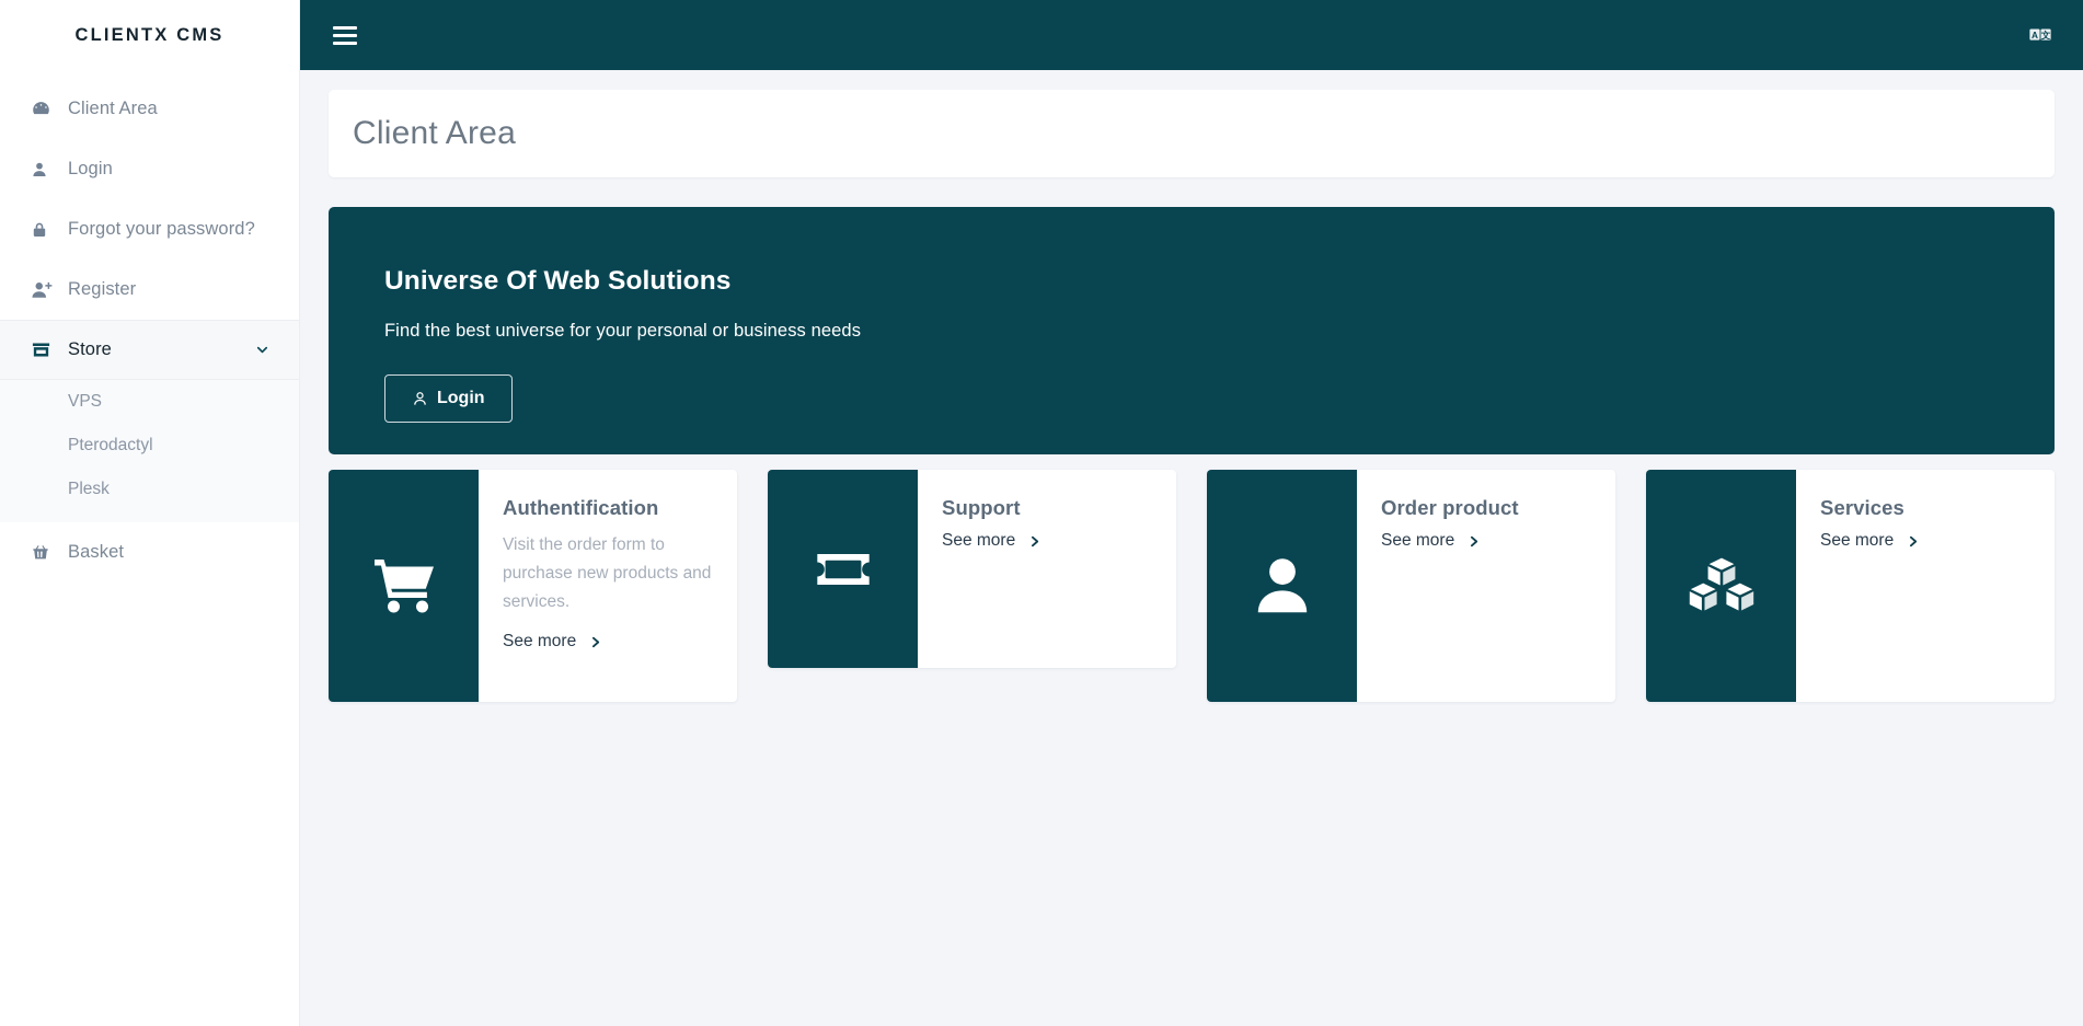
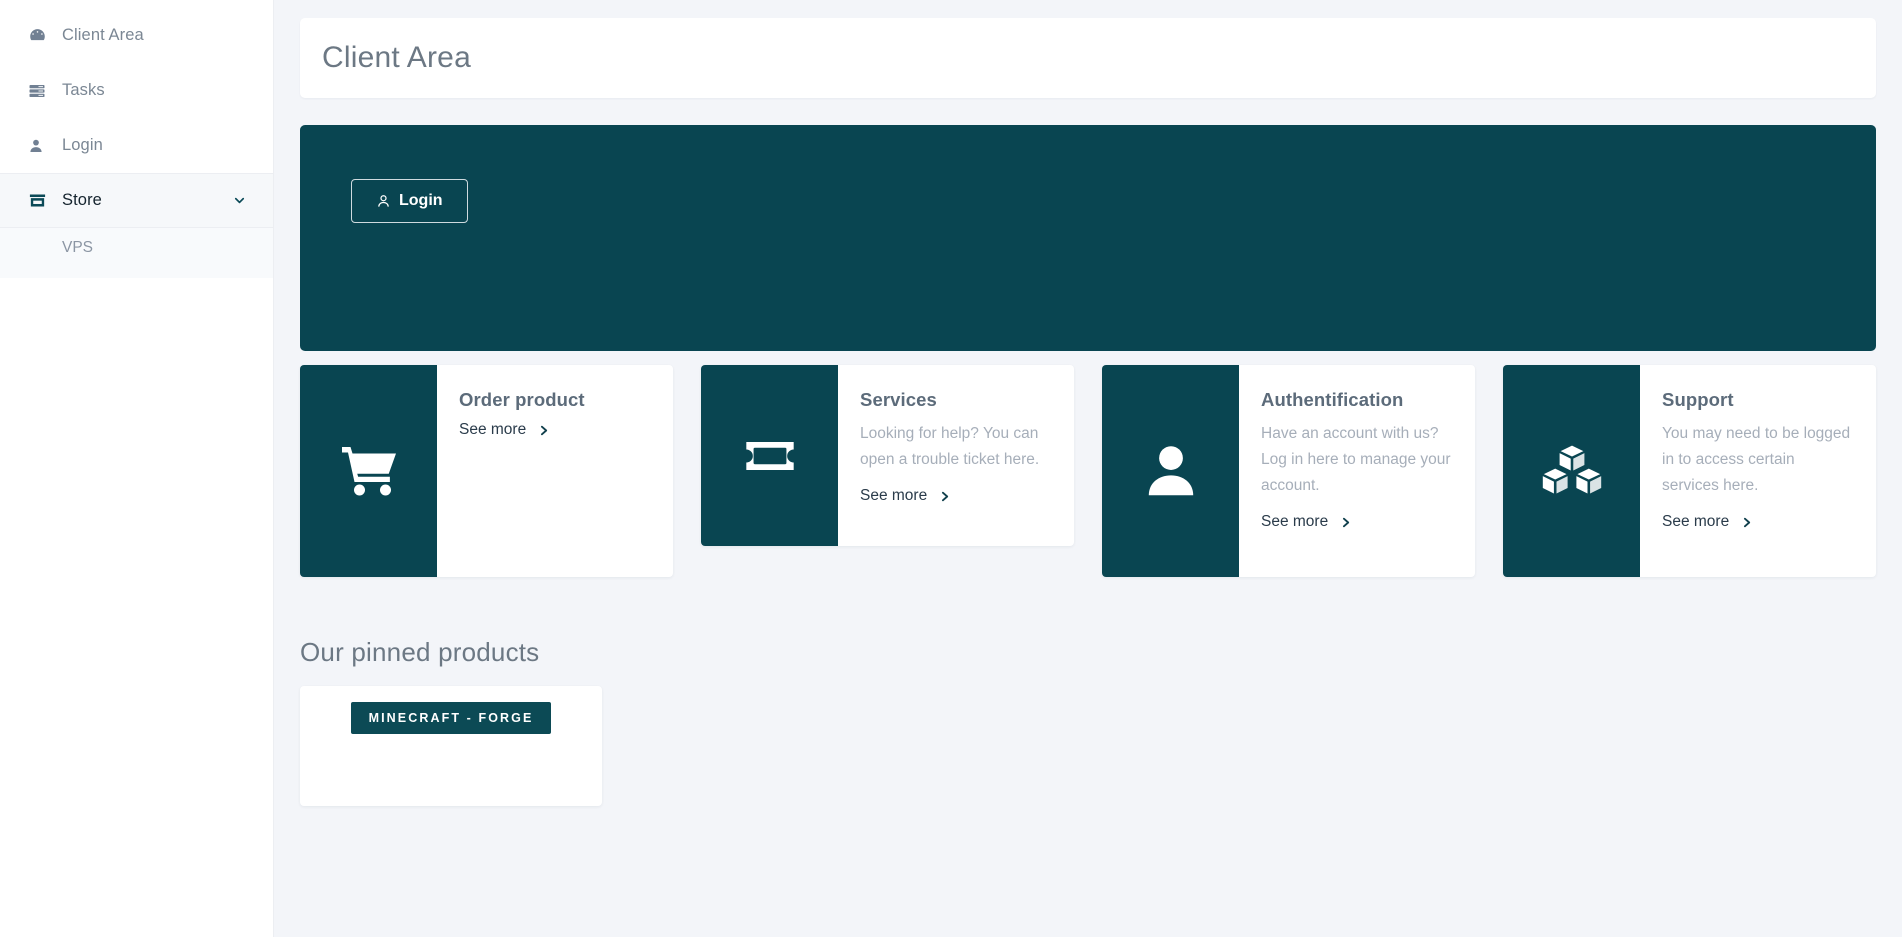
- CLIENTX CMS
  Client Area
+ Tasks
  Login
- Forgot your password?
- Register
  Store
  VPS
- Pterodactyl
- Plesk
- Basket
- A
- 文
  Client Area
- Universe Of Web Solutions
- Find the best universe for your personal or business needs
  Login
- Authentification
+ Order product
- Visit the order form to purchase new products and services.
  See more
- Support
+ Services
+ Looking for help? You can open a trouble ticket here.
  See more
- Order product
+ Authentification
+ Have an account with us? Log in here to manage your account.
  See more
- Services
+ Support
+ You may need to be logged in to access certain services here.
  See more
+ Our pinned products
+ MINECRAFT - FORGE
